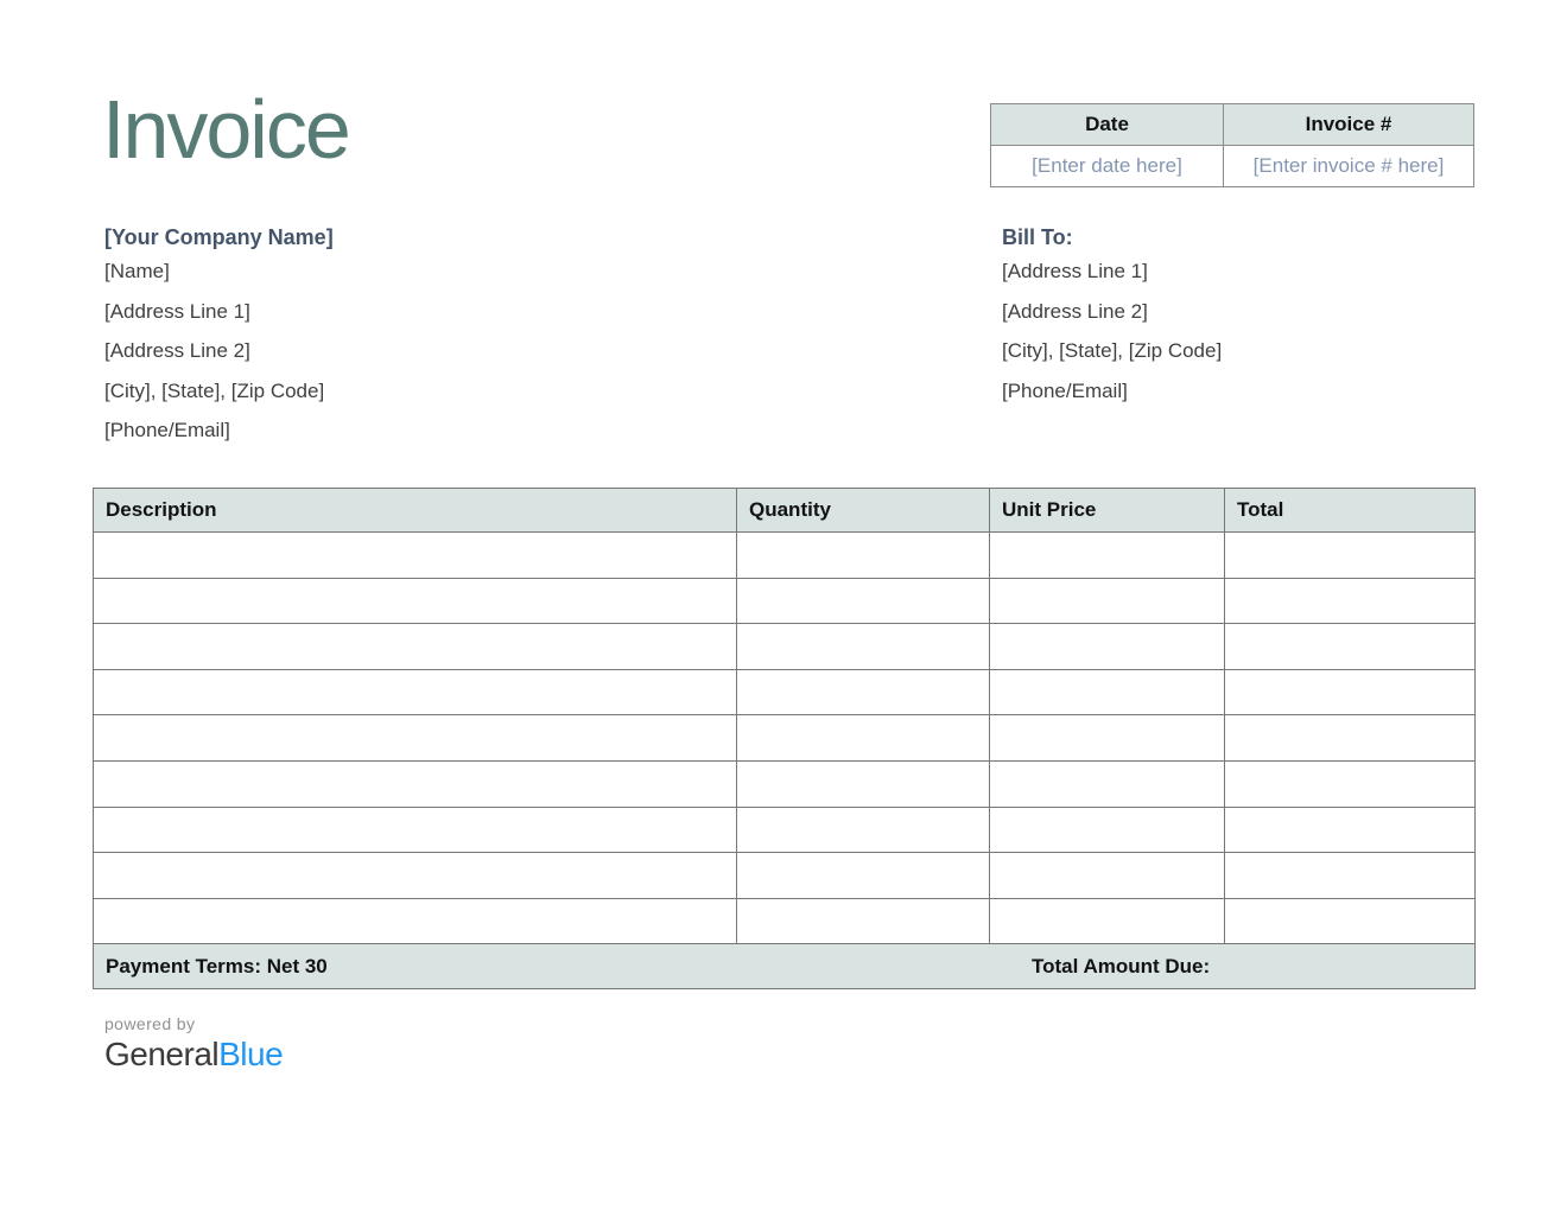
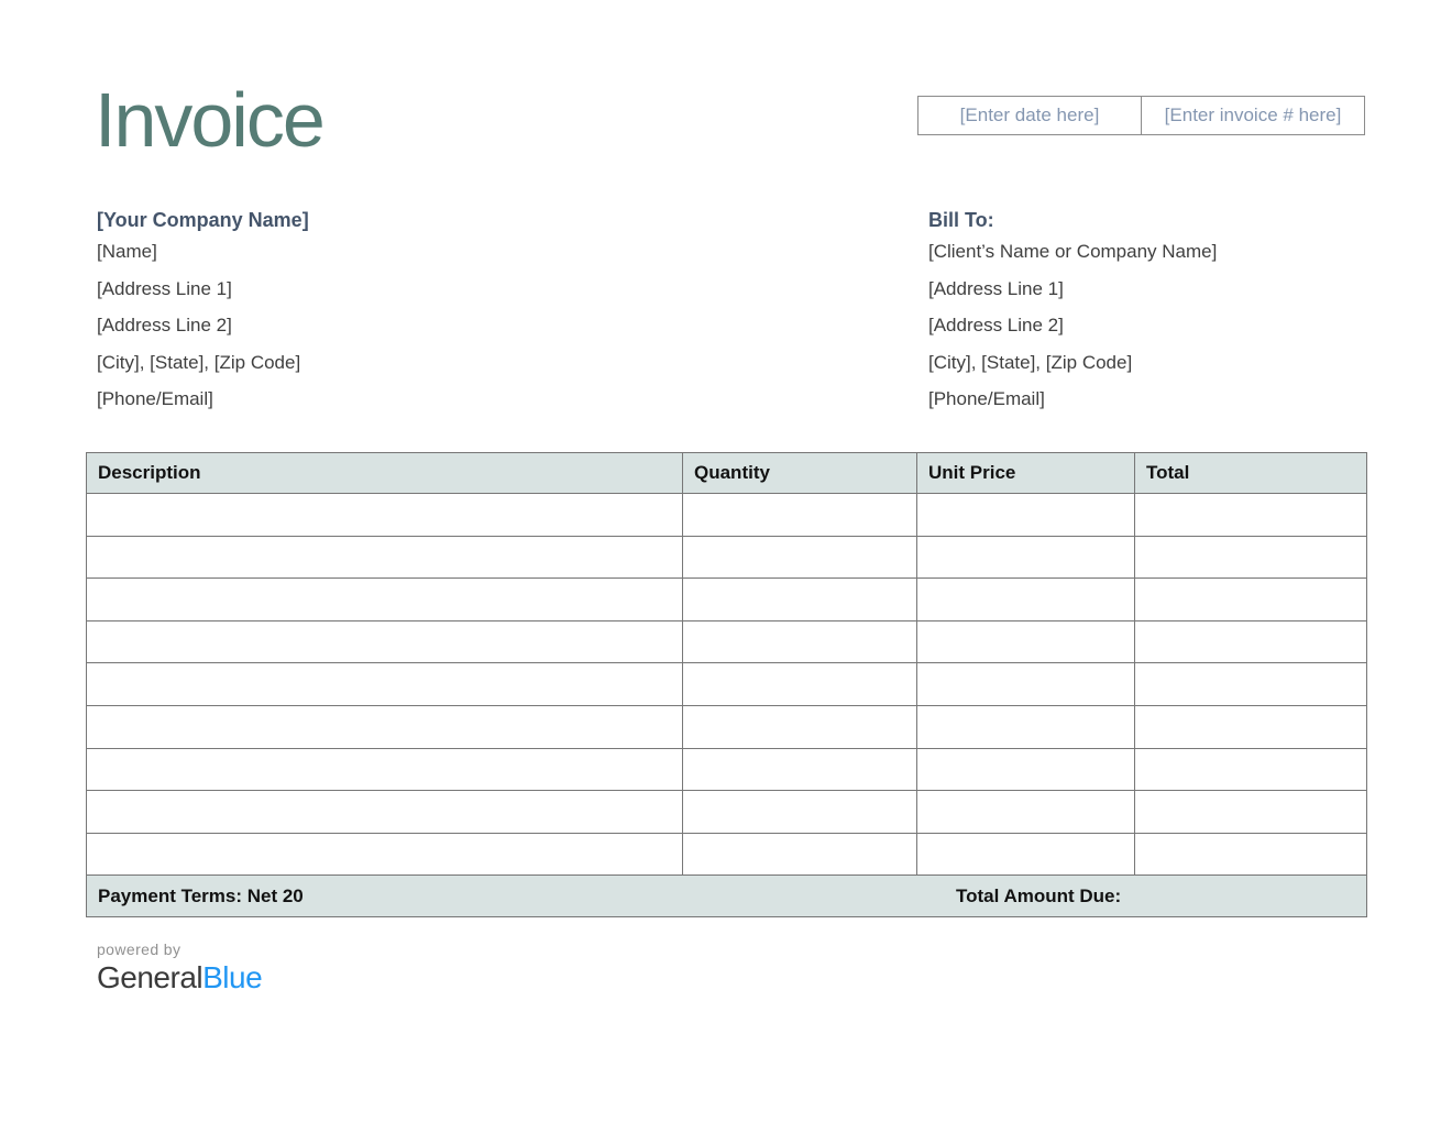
  Invoice
- Date	Invoice #
  [Enter date here]	[Enter invoice # here]
  [Your Company Name]
  [Name]
  [Address Line 1]
  [Address Line 2]
  [City], [State], [Zip Code]
  [Phone/Email]
  Bill To:
+ [Client’s Name or Company Name]
  [Address Line 1]
  [Address Line 2]
  [City], [State], [Zip Code]
  [Phone/Email]
  Description	Quantity	Unit Price	Total
- Payment Terms: Net 30 Total Amount Due:
+ Payment Terms: Net 20 Total Amount Due:
  powered by
  GeneralBlue
